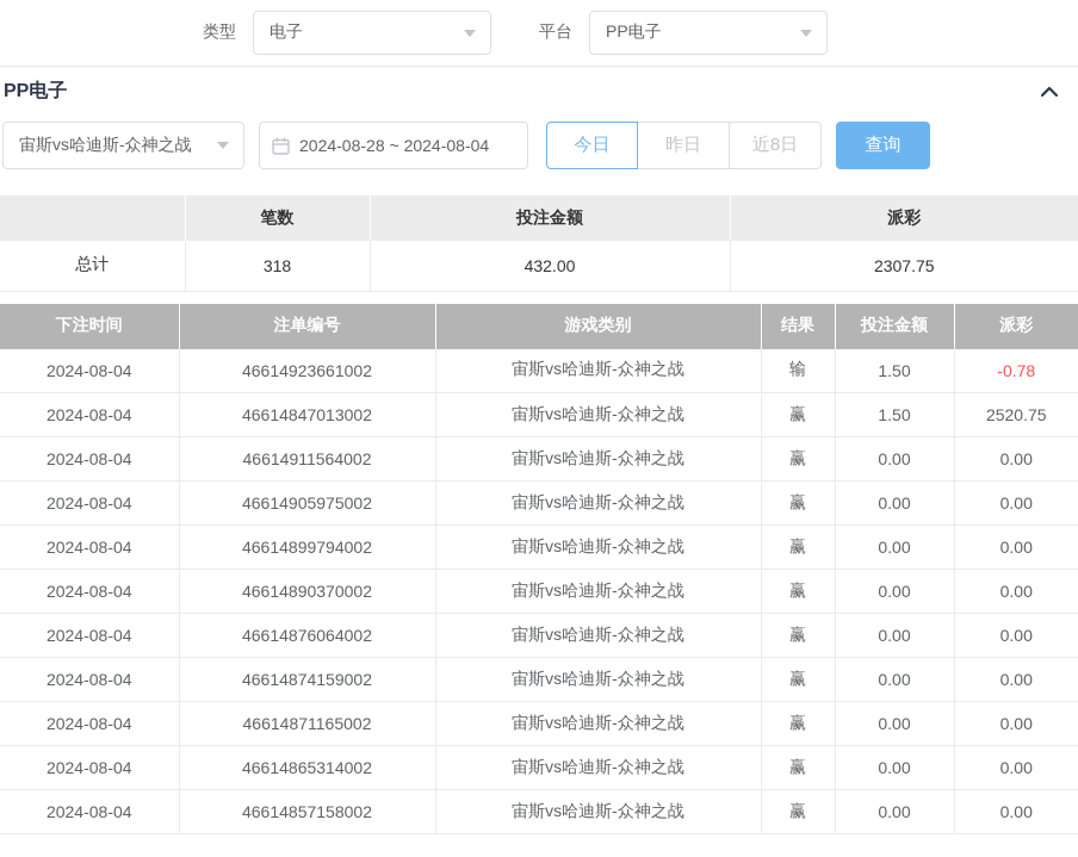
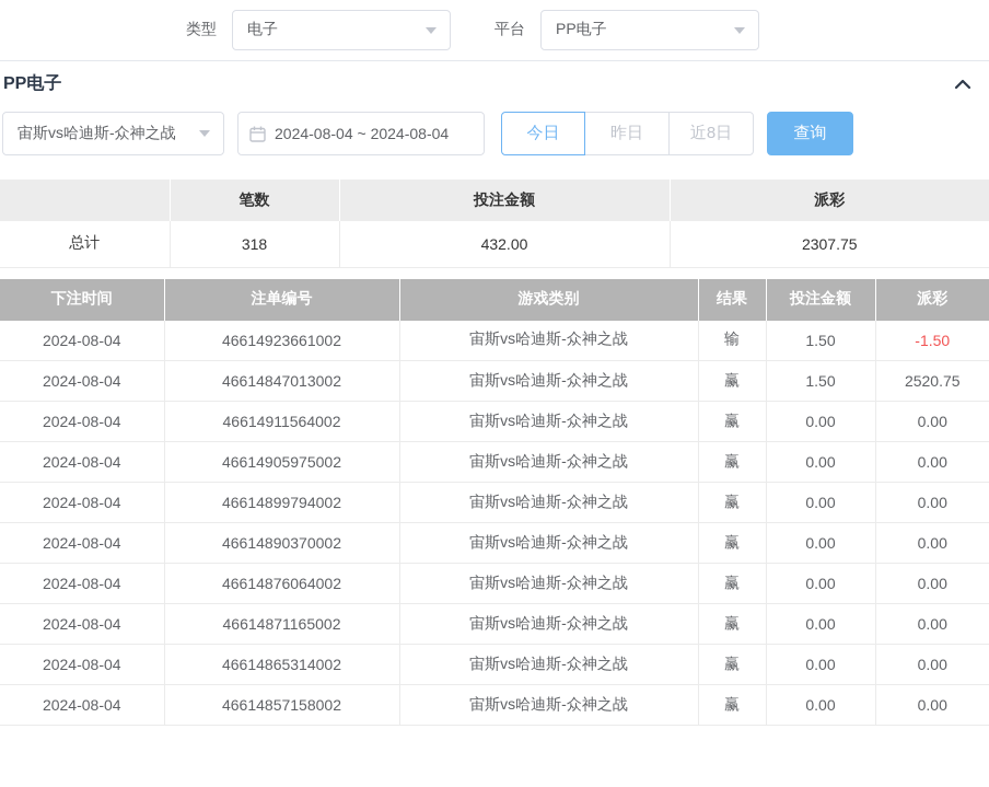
  类型
  电子
  平台
  PP电子
  PP电子
  宙斯vs哈迪斯-众神之战
- 2024-08-28 ~ 2024-08-04
+ 2024-08-04 ~ 2024-08-04
  今日
  昨日
  近8日
  查询
  	笔数	投注金额	派彩
  总计	318	432.00	2307.75
  下注时间	注单编号	游戏类别	结果	投注金额	派彩
- 2024-08-04	46614923661002	宙斯vs哈迪斯-众神之战	输	1.50	-0.78
+ 2024-08-04	46614923661002	宙斯vs哈迪斯-众神之战	输	1.50	-1.50
  2024-08-04	46614847013002	宙斯vs哈迪斯-众神之战	赢	1.50	2520.75
  2024-08-04	46614911564002	宙斯vs哈迪斯-众神之战	赢	0.00	0.00
  2024-08-04	46614905975002	宙斯vs哈迪斯-众神之战	赢	0.00	0.00
  2024-08-04	46614899794002	宙斯vs哈迪斯-众神之战	赢	0.00	0.00
  2024-08-04	46614890370002	宙斯vs哈迪斯-众神之战	赢	0.00	0.00
  2024-08-04	46614876064002	宙斯vs哈迪斯-众神之战	赢	0.00	0.00
- 2024-08-04	46614874159002	宙斯vs哈迪斯-众神之战	赢	0.00	0.00
  2024-08-04	46614871165002	宙斯vs哈迪斯-众神之战	赢	0.00	0.00
  2024-08-04	46614865314002	宙斯vs哈迪斯-众神之战	赢	0.00	0.00
  2024-08-04	46614857158002	宙斯vs哈迪斯-众神之战	赢	0.00	0.00
